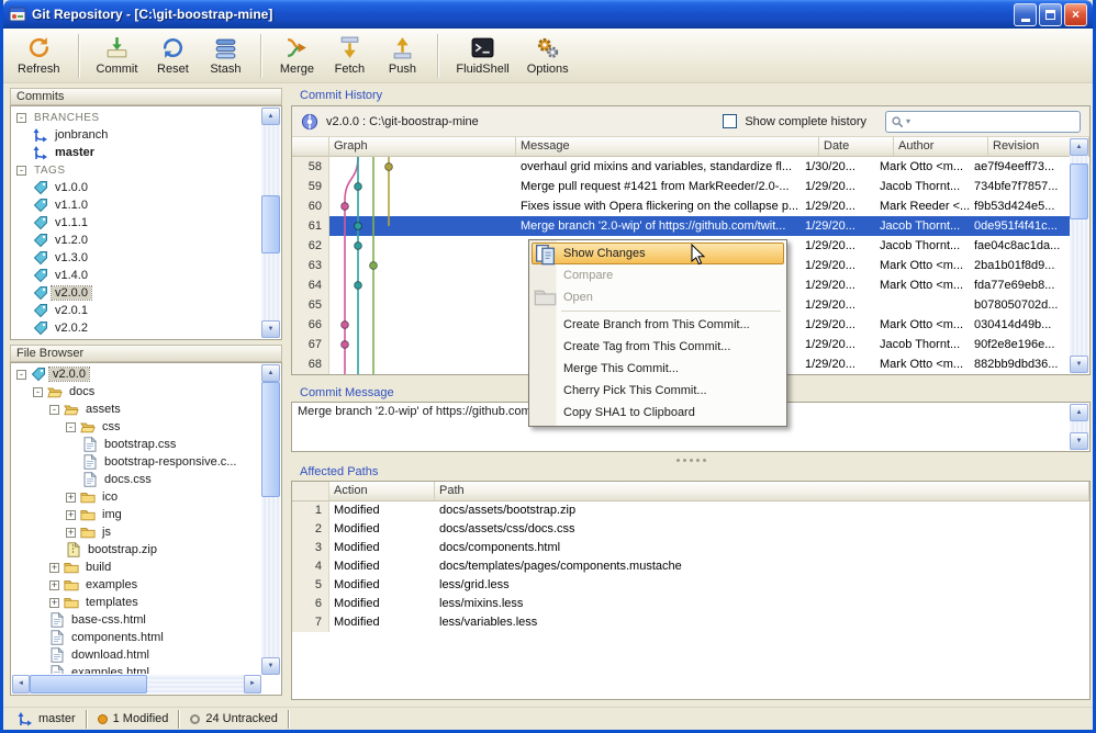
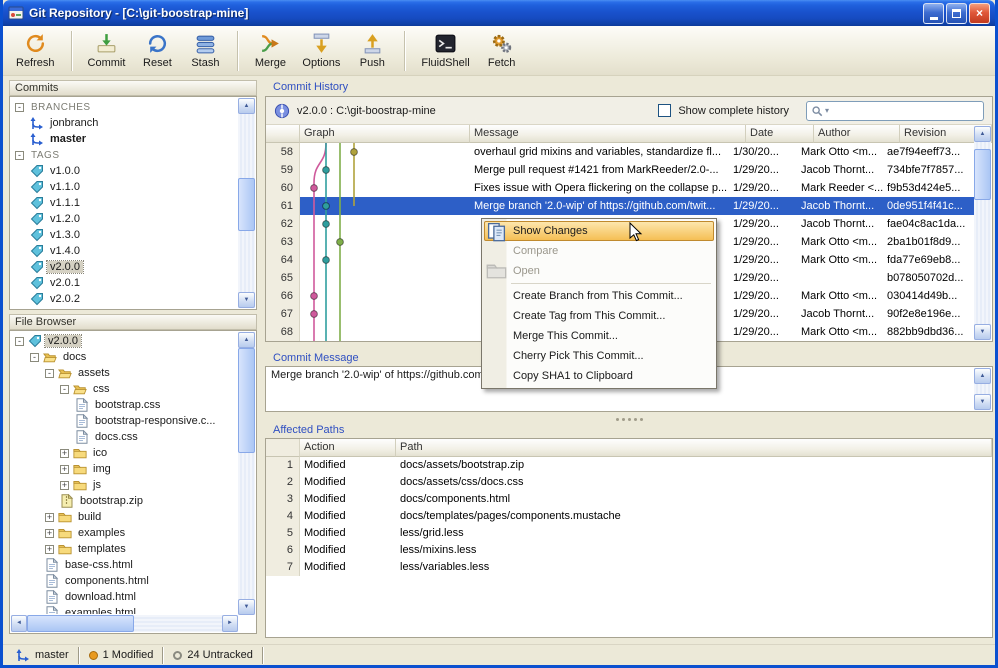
  Git Repository - [C:\git-boostrap-mine]
  ×
  Refresh
  Commit
  Reset
  Stash
  Merge
- Fetch
+ Options
  Push
  FluidShell
- Options
+ Fetch
  Commits
  -
  BRANCHES
  jonbranch
  master
  -
  TAGS
  v1.0.0
  v1.1.0
  v1.1.1
  v1.2.0
  v1.3.0
  v1.4.0
  v2.0.0
  v2.0.1
  v2.0.2
  File Browser
  -
  v2.0.0
  -
  docs
  -
  assets
  -
  css
  bootstrap.css
  bootstrap-responsive.c...
  docs.css
  +
  ico
  +
  img
  +
  js
  bootstrap.zip
  +
  build
  +
  examples
  +
  templates
  base-css.html
  components.html
  download.html
  examples.html
  Commit History
  v2.0.0 : C:\git-boostrap-mine
  Show complete history
  ▾
  Graph
  Message
  Date
  Author
  Revision
  58
  overhaul grid mixins and variables, standardize fl...
  1/30/20...
  Mark Otto <m...
  ae7f94eeff73...
  59
  Merge pull request #1421 from MarkReeder/2.0-...
  1/29/20...
  Jacob Thornt...
  734bfe7f7857...
  60
  Fixes issue with Opera flickering on the collapse p...
  1/29/20...
  Mark Reeder <...
  f9b53d424e5...
  61
  Merge branch '2.0-wip' of https://github.com/twit...
  1/29/20...
  Jacob Thornt...
  0de951f4f41c...
  62
  1/29/20...
  Jacob Thornt...
  fae04c8ac1da...
  63
  1/29/20...
  Mark Otto <m...
  2ba1b01f8d9...
  64
  1/29/20...
  Mark Otto <m...
  fda77e69eb8...
  65
  1/29/20...
  b078050702d...
  66
  1/29/20...
  Mark Otto <m...
  030414d49b...
  67
  1/29/20...
  Jacob Thornt...
  90f2e8e196e...
  68
  1/29/20...
  Mark Otto <m...
  882bb9dbd36...
  Commit Message
  Affected Paths
  Action
  Path
  1
  Modified
  docs/assets/bootstrap.zip
  2
  Modified
  docs/assets/css/docs.css
  3
  Modified
  docs/components.html
  4
  Modified
  docs/templates/pages/components.mustache
  5
  Modified
  less/grid.less
  6
  Modified
  less/mixins.less
  7
  Modified
  less/variables.less
  Show Changes
  Compare
  Open
  Create Branch from This Commit...
  Create Tag from This Commit...
  Merge This Commit...
  Cherry Pick This Commit...
  Copy SHA1 to Clipboard
  master
  1 Modified
  24 Untracked
